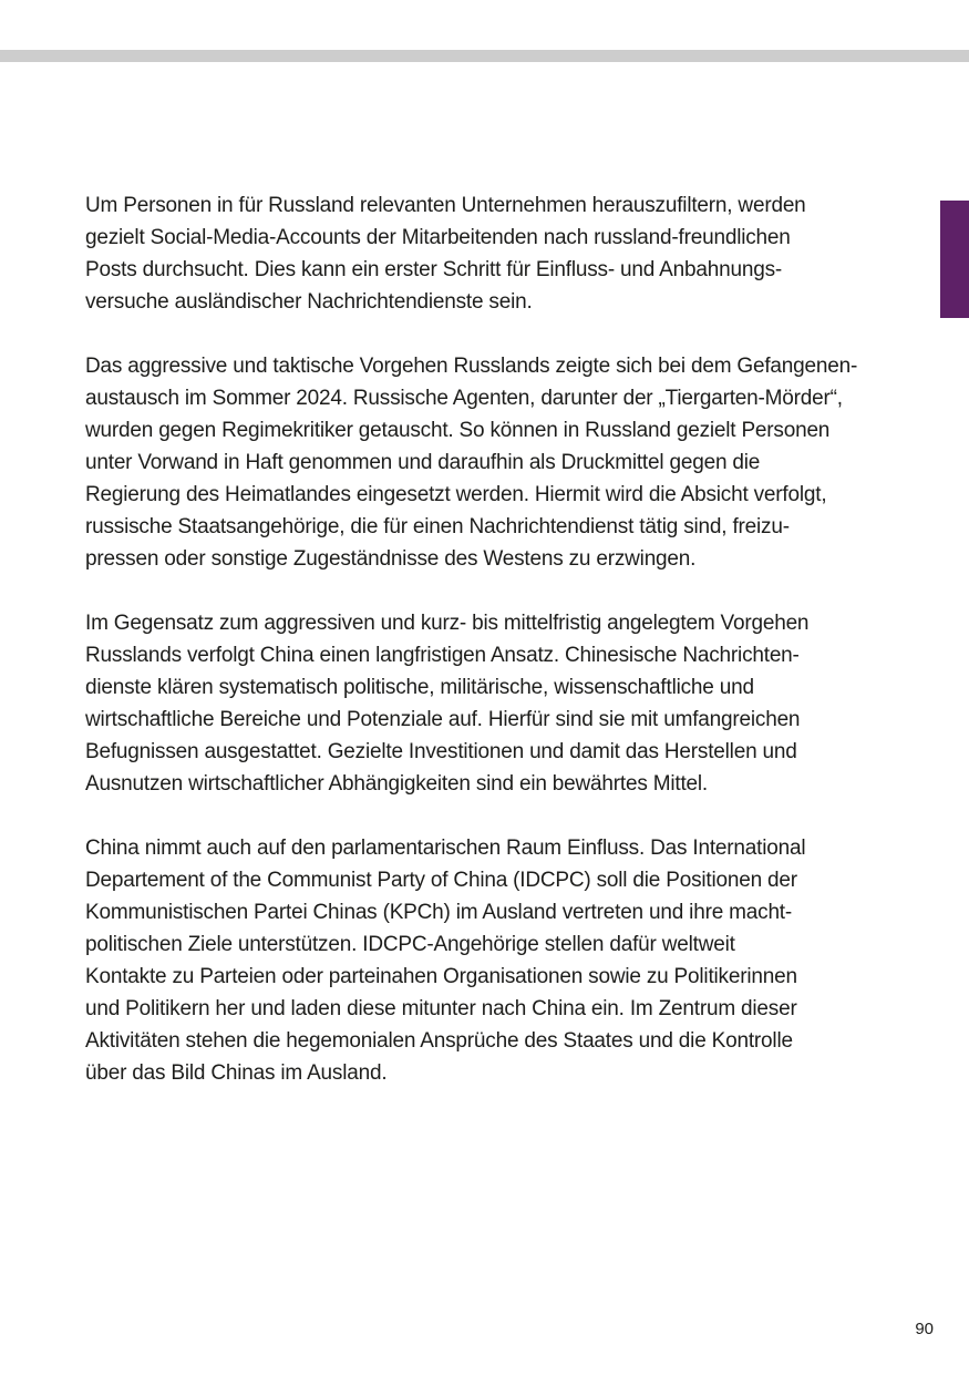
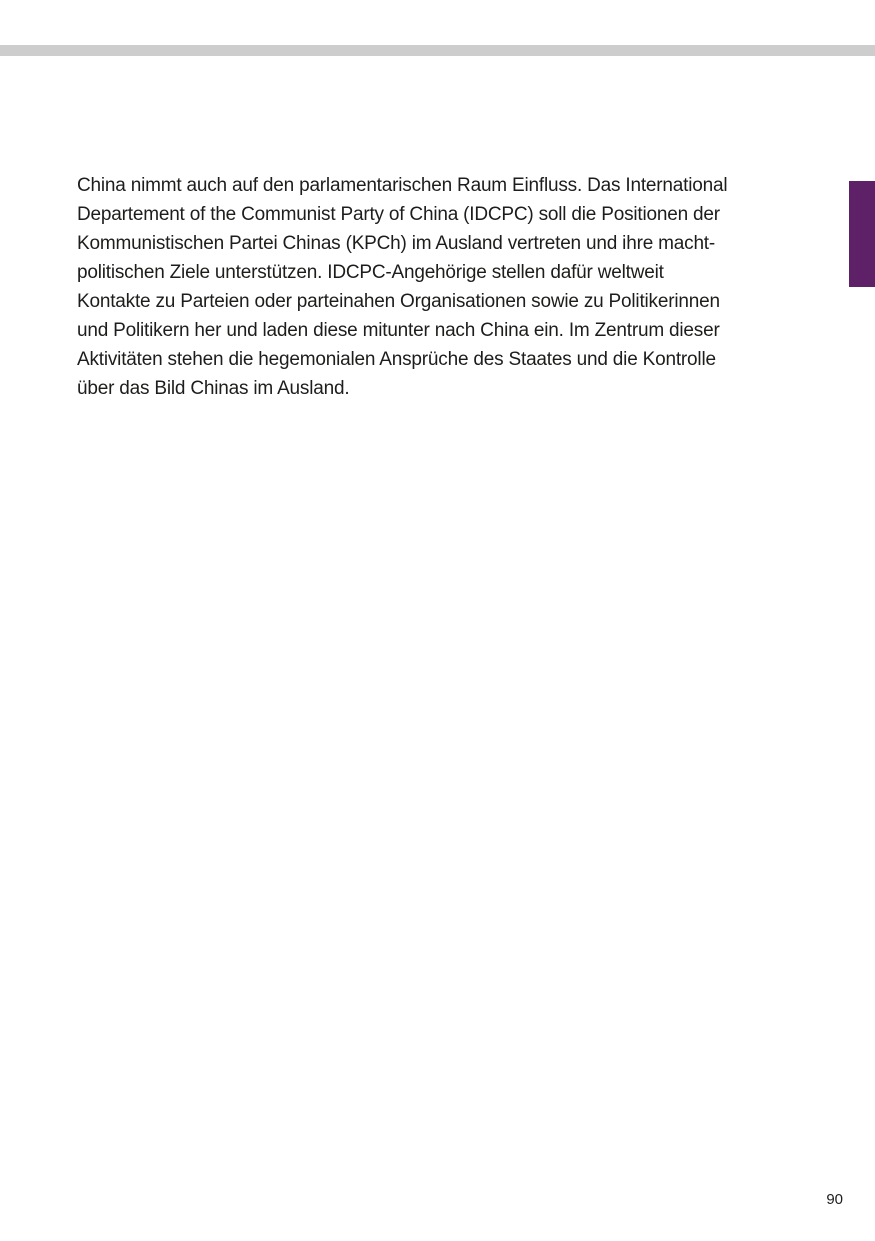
- Um Personen in für Russland relevanten Unternehmen herauszufiltern, werden
- gezielt Social-Media-Accounts der Mitarbeitenden nach russland-freundlichen
- Posts durchsucht. Dies kann ein erster Schritt für Einfluss- und Anbahnungs-
- versuche ausländischer Nachrichtendienste sein.
- Das aggressive und taktische Vorgehen Russlands zeigte sich bei dem Gefangenen-
- austausch im Sommer 2024. Russische Agenten, darunter der „Tiergarten-Mörder“,
- wurden gegen Regimekritiker getauscht. So können in Russland gezielt Personen
- unter Vorwand in Haft genommen und daraufhin als Druckmittel gegen die
- Regierung des Heimatlandes eingesetzt werden. Hiermit wird die Absicht verfolgt,
- russische Staatsangehörige, die für einen Nachrichtendienst tätig sind, freizu-
- pressen oder sonstige Zugeständnisse des Westens zu erzwingen.
- Im Gegensatz zum aggressiven und kurz- bis mittelfristig angelegtem Vorgehen
- Russlands verfolgt China einen langfristigen Ansatz. Chinesische Nachrichten-
- dienste klären systematisch politische, militärische, wissenschaftliche und
- wirtschaftliche Bereiche und Potenziale auf. Hierfür sind sie mit umfangreichen
- Befugnissen ausgestattet. Gezielte Investitionen und damit das Herstellen und
- Ausnutzen wirtschaftlicher Abhängigkeiten sind ein bewährtes Mittel.
  China nimmt auch auf den parlamentarischen Raum Einfluss. Das International
  Departement of the Communist Party of China (IDCPC) soll die Positionen der
  Kommunistischen Partei Chinas (KPCh) im Ausland vertreten und ihre macht-
  politischen Ziele unterstützen. IDCPC-Angehörige stellen dafür weltweit
  Kontakte zu Parteien oder parteinahen Organisationen sowie zu Politikerinnen
  und Politikern her und laden diese mitunter nach China ein. Im Zentrum dieser
  Aktivitäten stehen die hegemonialen Ansprüche des Staates und die Kontrolle
  über das Bild Chinas im Ausland.
  90
